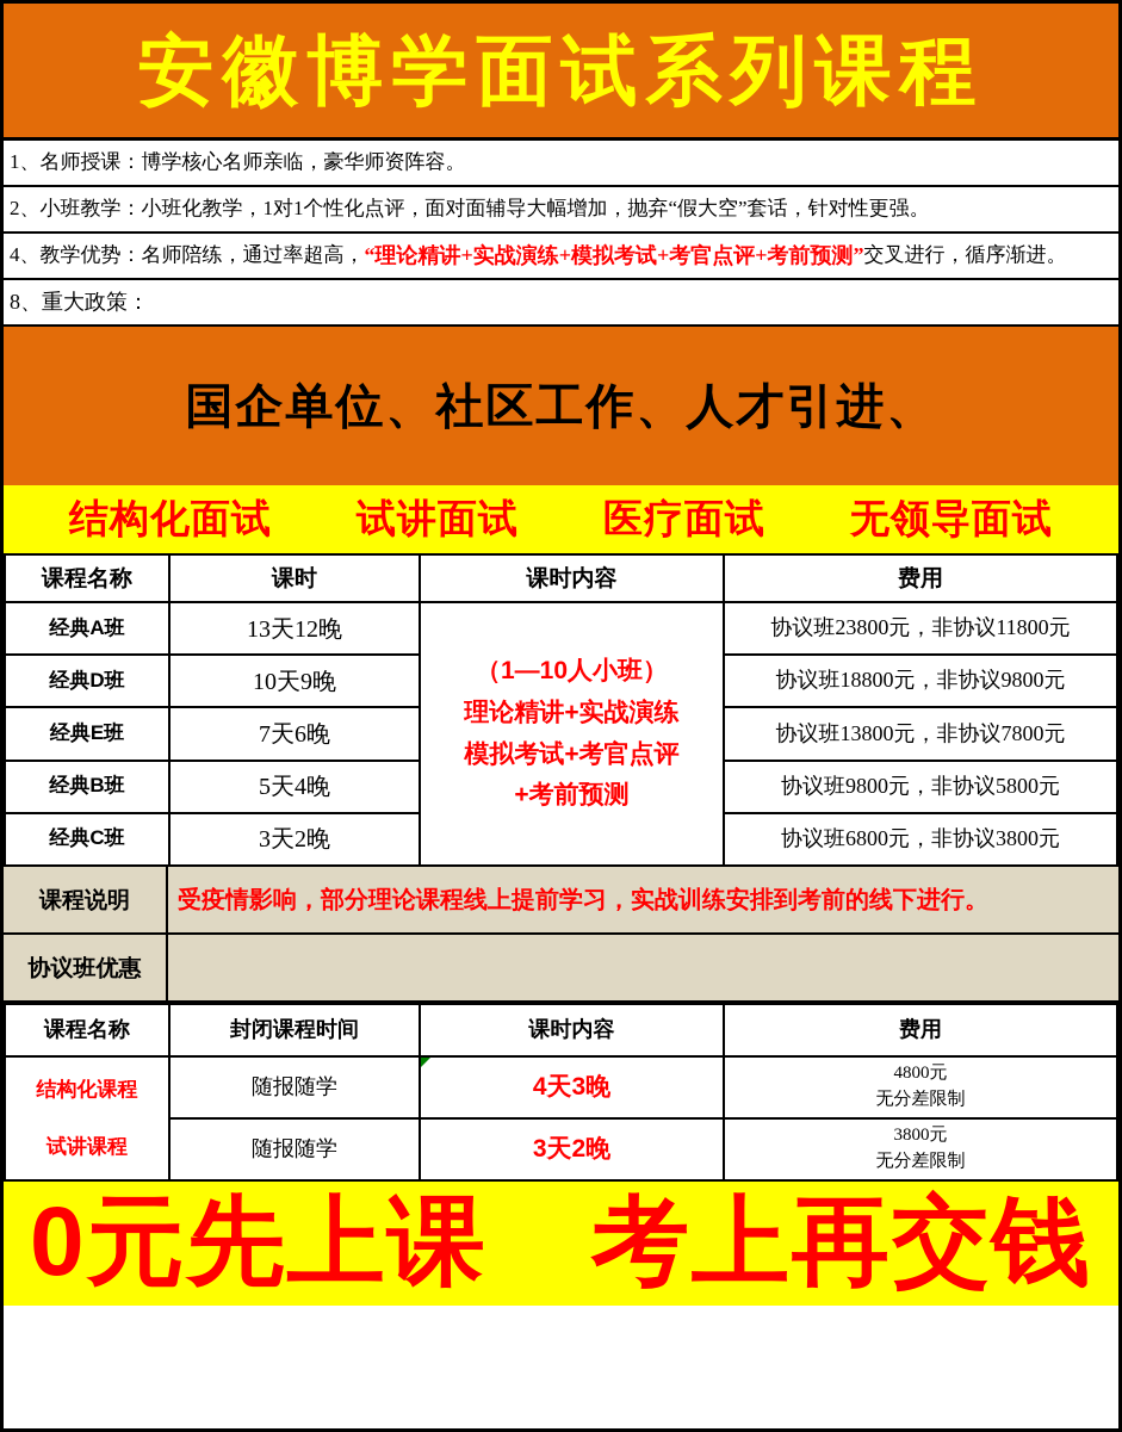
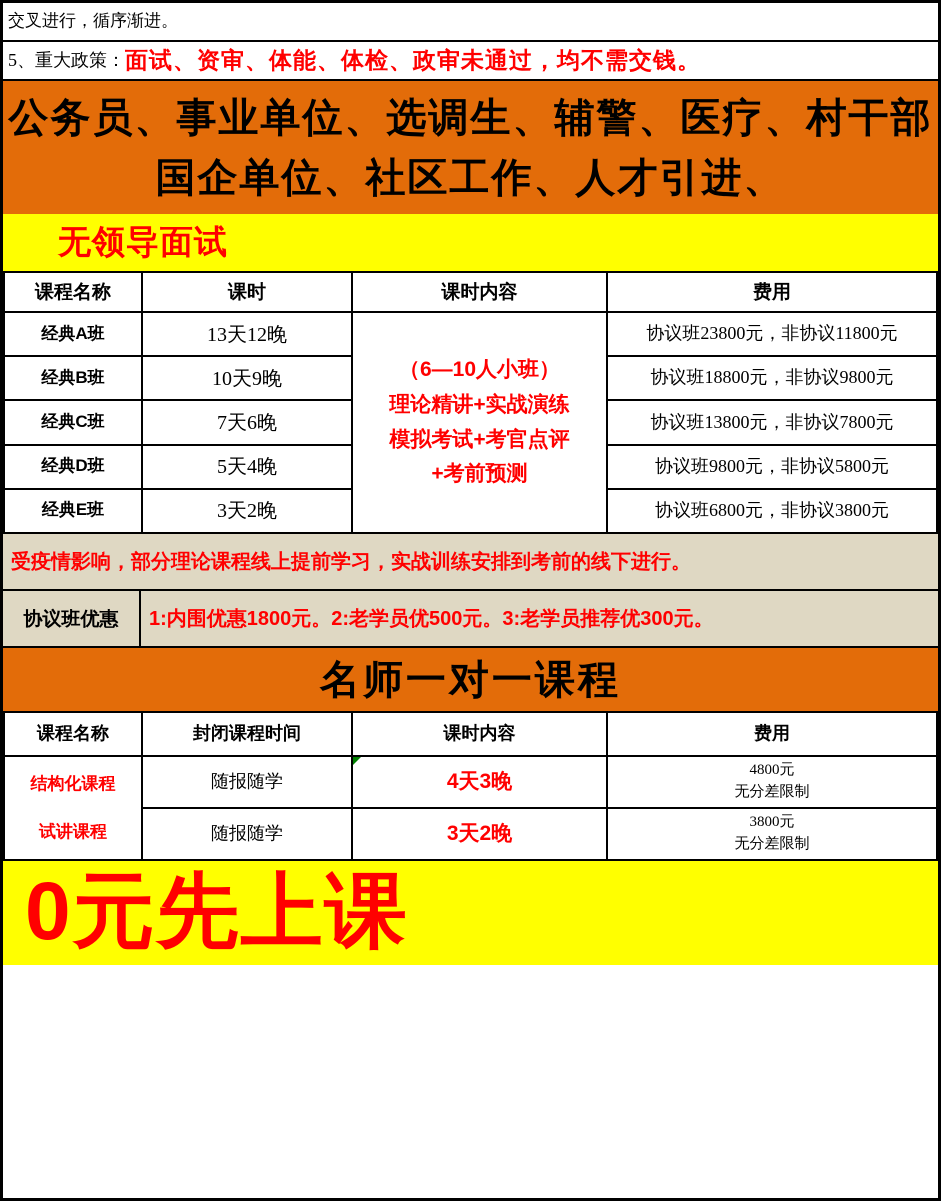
- 安徽博学面试系列课程
- 1、名师授课：博学核心名师亲临，豪华师资阵容。
- 2、小班教学：小班化教学，1对1个性化点评，面对面辅导大幅增加，抛弃“假大空”套话，针对性更强。
- 4、教学优势：名师陪练，通过率超高，
- “理论精讲+实战演练+模拟考试+考官点评+考前预测”
  交叉进行，循序渐进。
- 8、重大政策：
+ 5、重大政策：
+ 面试、资审、体能、体检、政审未通过，均不需交钱。
+ 公务员、事业单位、选调生、辅警、医疗、村干部
  国企单位、社区工作、人才引进、
- 结构化面试
- 试讲面试
- 医疗面试
  无领导面试
  课程名称	课时	课时内容	费用
- 经典A班	13天12晚	（1—10人小班） 理论精讲+实战演练 模拟考试+考官点评 +考前预测	协议班23800元，非协议11800元
+ 经典A班	13天12晚	（6—10人小班） 理论精讲+实战演练 模拟考试+考官点评 +考前预测	协议班23800元，非协议11800元
- 经典D班	10天9晚	协议班18800元，非协议9800元
+ 经典B班	10天9晚	协议班18800元，非协议9800元
- 经典E班	7天6晚	协议班13800元，非协议7800元
+ 经典C班	7天6晚	协议班13800元，非协议7800元
- 经典B班	5天4晚	协议班9800元，非协议5800元
+ 经典D班	5天4晚	协议班9800元，非协议5800元
- 经典C班	3天2晚	协议班6800元，非协议3800元
+ 经典E班	3天2晚	协议班6800元，非协议3800元
- 课程说明
  受疫情影响，部分理论课程线上提前学习，实战训练安排到考前的线下进行。
  协议班优惠
+ 1:内围优惠1800元。2:老学员优500元。3:老学员推荐优300元。
+ 名师一对一课程
  课程名称	封闭课程时间	课时内容	费用
  结构化课程 试讲课程	随报随学	4天3晚	4800元 无分差限制
  随报随学	3天2晚	3800元 无分差限制
  0元先上课
- 考上再交钱
